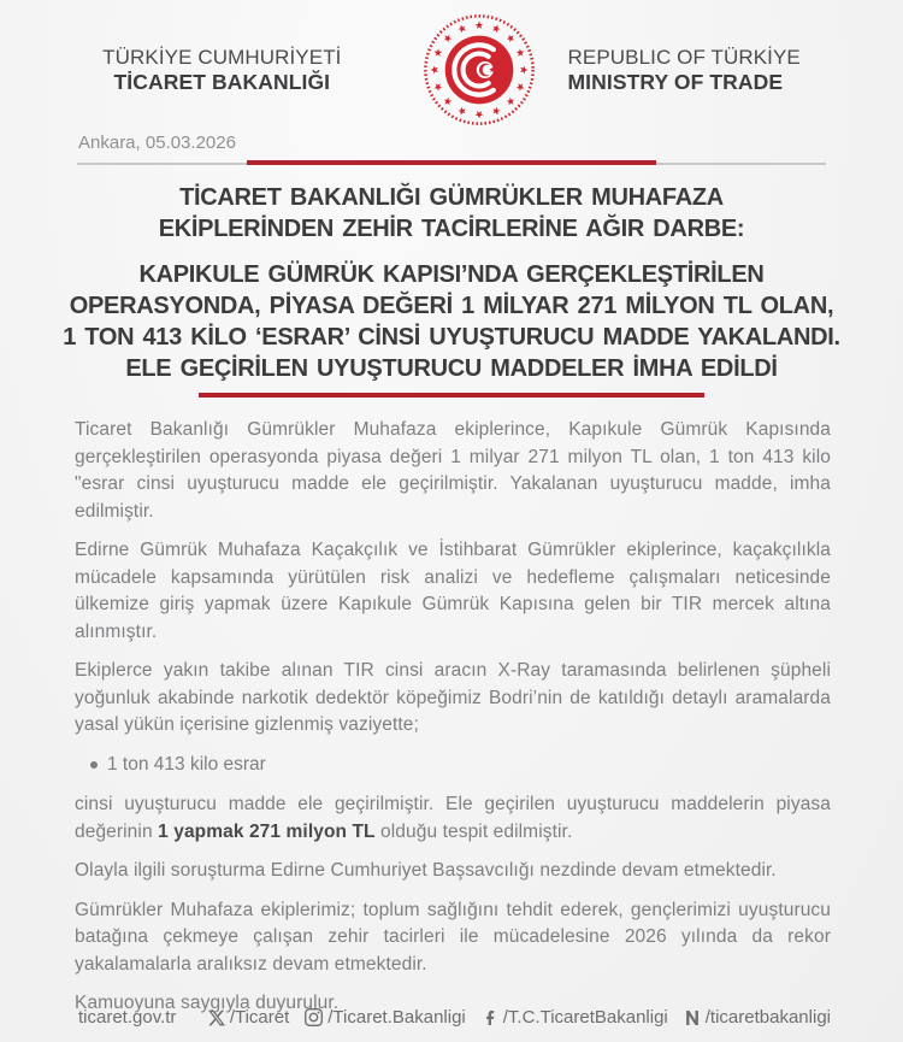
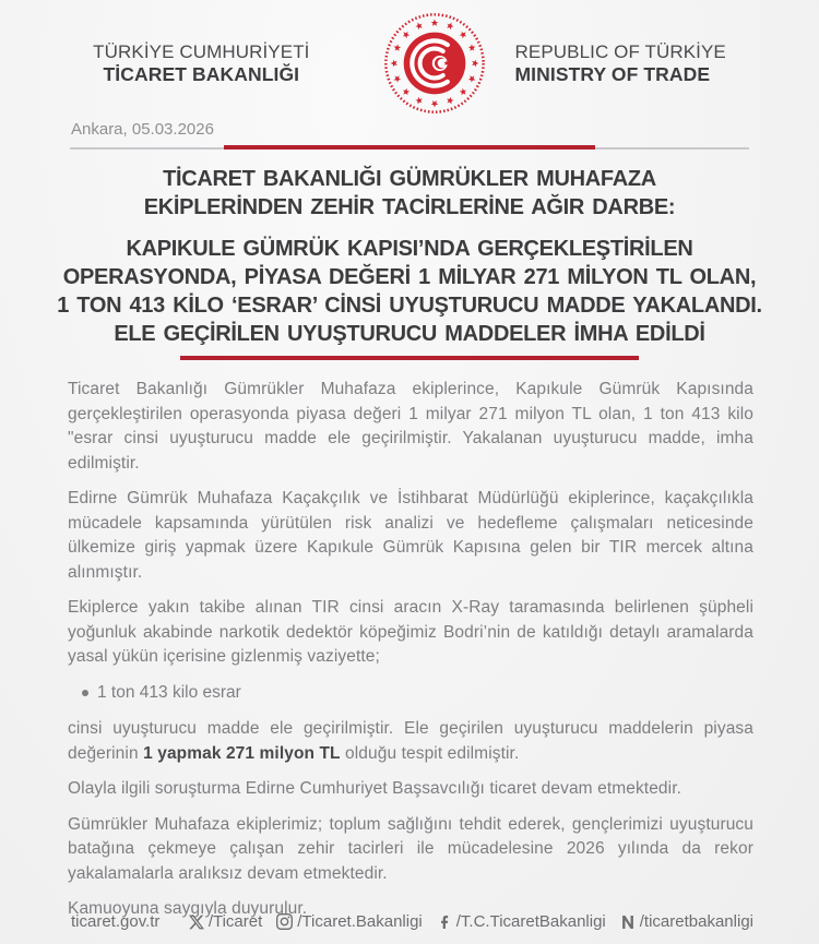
  TÜRKİYE CUMHURİYETİ
  TİCARET BAKANLIĞI
  REPUBLIC OF TÜRKİYE
  MINISTRY OF TRADE
  Ankara, 05.03.2026
  TİCARET BAKANLIĞI GÜMRÜKLER MUHAFAZA EKİPLERİNDEN ZEHİR TACİRLERİNE AĞIR DARBE:
  KAPIKULE GÜMRÜK KAPISI’NDA GERÇEKLEŞTİRİLEN OPERASYONDA, PİYASA DEĞERİ 1 MİLYAR 271 MİLYON TL OLAN, 1 TON 413 KİLO ‘ESRAR’ CİNSİ UYUŞTURUCU MADDE YAKALANDI. ELE GEÇİRİLEN UYUŞTURUCU MADDELER İMHA EDİLDİ
  Ticaret Bakanlığı Gümrükler Muhafaza ekiplerince, Kapıkule Gümrük Kapısında gerçekleştirilen operasyonda piyasa değeri 1 milyar 271 milyon TL olan, 1 ton 413 kilo "esrar cinsi uyuşturucu madde ele geçirilmiştir. Yakalanan uyuşturucu madde, imha edilmiştir.
- Edirne Gümrük Muhafaza Kaçakçılık ve İstihbarat Gümrükler ekiplerince, kaçakçılıkla mücadele kapsamında yürütülen risk analizi ve hedefleme çalışmaları neticesinde ülkemize giriş yapmak üzere Kapıkule Gümrük Kapısına gelen bir TIR mercek altına alınmıştır.
+ Edirne Gümrük Muhafaza Kaçakçılık ve İstihbarat Müdürlüğü ekiplerince, kaçakçılıkla mücadele kapsamında yürütülen risk analizi ve hedefleme çalışmaları neticesinde ülkemize giriş yapmak üzere Kapıkule Gümrük Kapısına gelen bir TIR mercek altına alınmıştır.
  Ekiplerce yakın takibe alınan TIR cinsi aracın X-Ray taramasında belirlenen şüpheli yoğunluk akabinde narkotik dedektör köpeğimiz Bodri’nin de katıldığı detaylı aramalarda yasal yükün içerisine gizlenmiş vaziyette;
  1 ton 413 kilo esrar
  cinsi uyuşturucu madde ele geçirilmiştir. Ele geçirilen uyuşturucu maddelerin piyasa değerinin 1 yapmak 271 milyon TL olduğu tespit edilmiştir.
- Olayla ilgili soruşturma Edirne Cumhuriyet Başsavcılığı nezdinde devam etmektedir.
+ Olayla ilgili soruşturma Edirne Cumhuriyet Başsavcılığı ticaret devam etmektedir.
  Gümrükler Muhafaza ekiplerimiz; toplum sağlığını tehdit ederek, gençlerimizi uyuşturucu batağına çekmeye çalışan zehir tacirleri ile mücadelesine 2026 yılında da rekor yakalamalarla aralıksız devam etmektedir.
  Kamuoyuna saygıyla duyurulur.
  ticaret.gov.tr
  /Ticaret
  /Ticaret.Bakanligi
  /T.C.TicaretBakanligi
  /ticaretbakanligi
